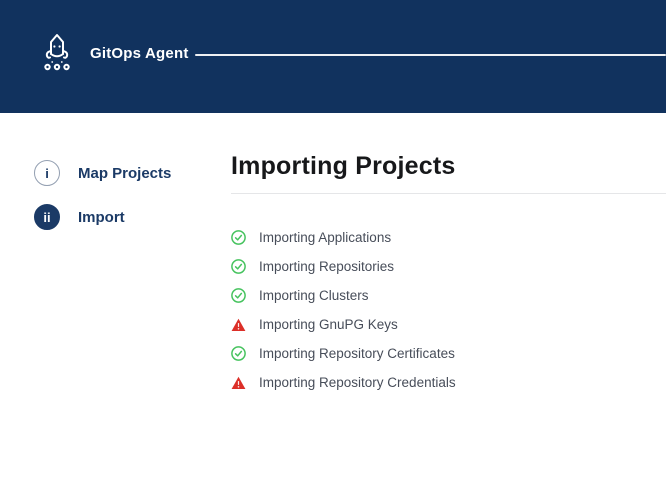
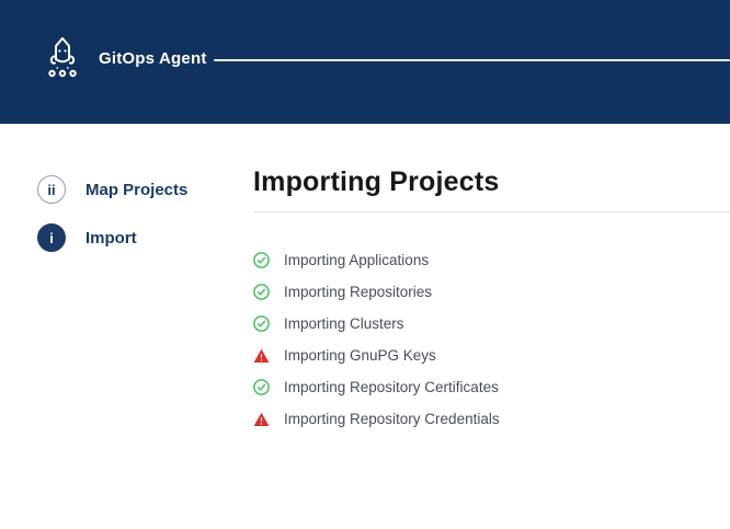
  GitOps Agent
- i
+ ii
  Map Projects
- ii
+ i
  Import
  Importing Projects
  Importing Applications
  Importing Repositories
  Importing Clusters
  Importing GnuPG Keys
  Importing Repository Certificates
  Importing Repository Credentials
